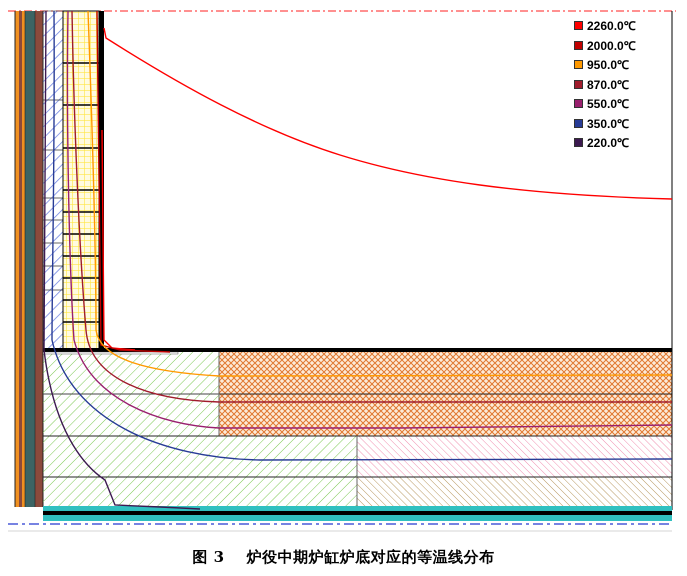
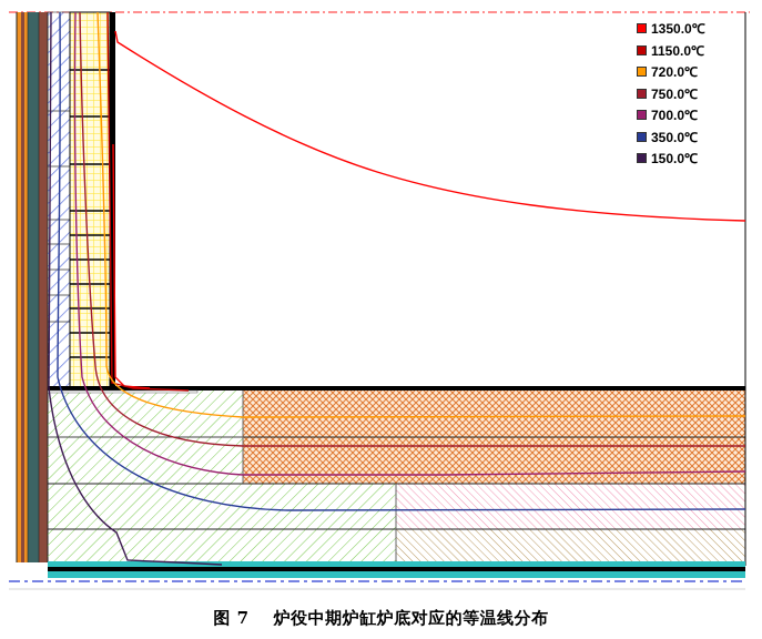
- 2260.0℃
+ 1350.0℃
- 2000.0℃
+ 1150.0℃
- 950.0℃
+ 720.0℃
- 870.0℃
+ 750.0℃
- 550.0℃
+ 700.0℃
  350.0℃
- 220.0℃
+ 150.0℃
- 图 3 炉役中期炉缸炉底对应的等温线分布
+ 图 7 炉役中期炉缸炉底对应的等温线分布
